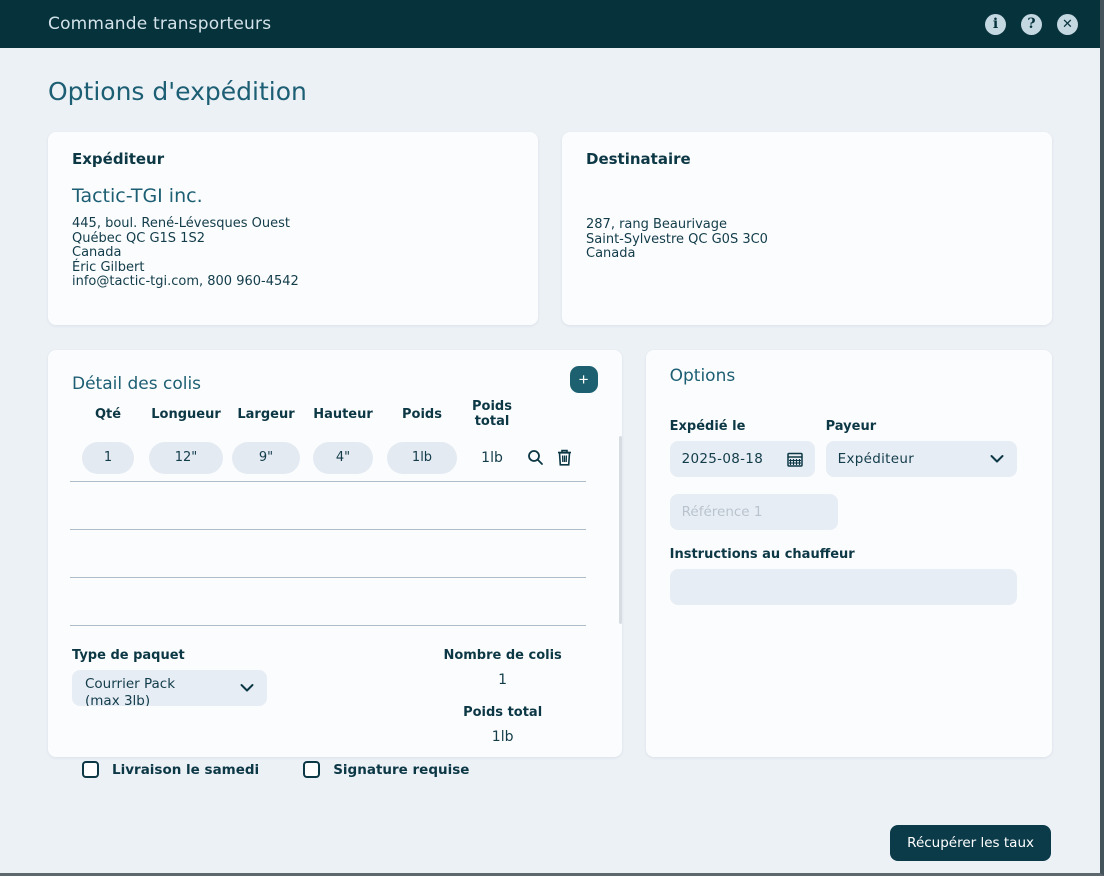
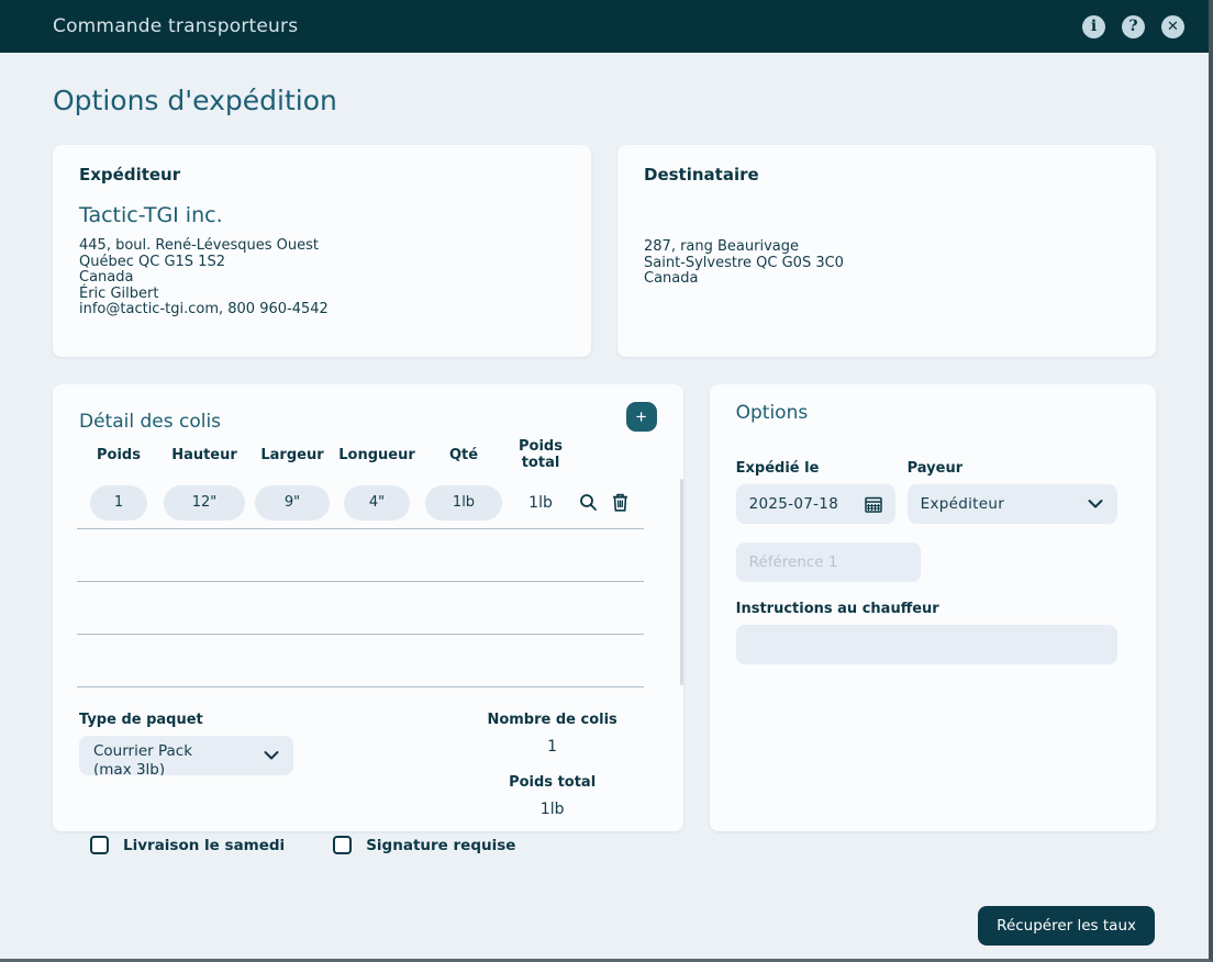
  Commande transporteurs
  i
  ?
  ✕
  Options d'expédition
  Expéditeur
  Tactic-TGI inc.
  445, boul. René-Lévesques Ouest
  Québec QC G1S 1S2
  Canada
  Éric Gilbert
  info@tactic-tgi.com, 800 960-4542
  Destinataire
  287, rang Beaurivage
  Saint-Sylvestre QC G0S 3C0
  Canada
  Détail des colis
  +
- Qté
+ Poids
- Longueur
+ Hauteur
  Largeur
- Hauteur
+ Longueur
- Poids
+ Qté
  Poids total
  1
  12"
  9"
  4"
  1lb
  1lb
  Type de paquet
  Courrier Pack (max 3lb)
  Nombre de colis
  1
  Poids total
  1lb
  Livraison le samedi
  Signature requise
  Options
  Expédié le
- 2025-08-18
+ 2025-07-18
  Payeur
  Expéditeur
  Référence 1
  Instructions au chauffeur
  Récupérer les taux
